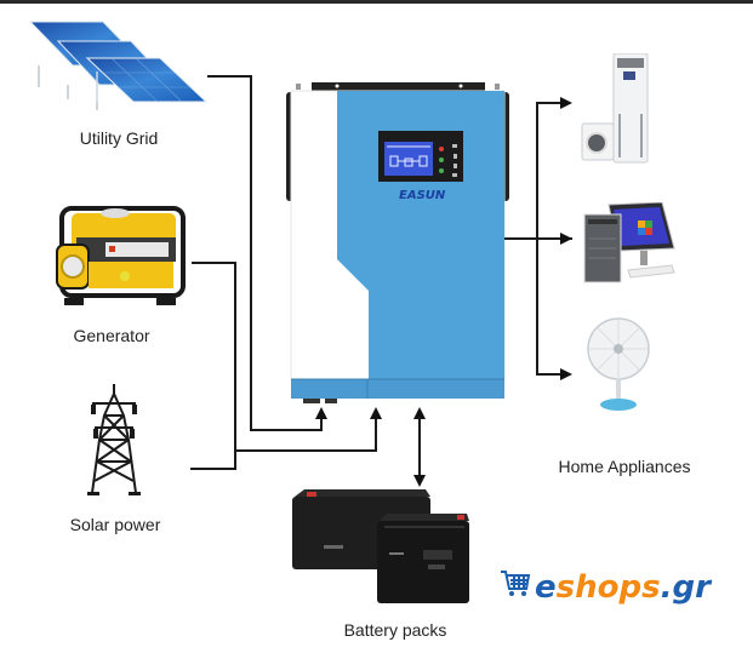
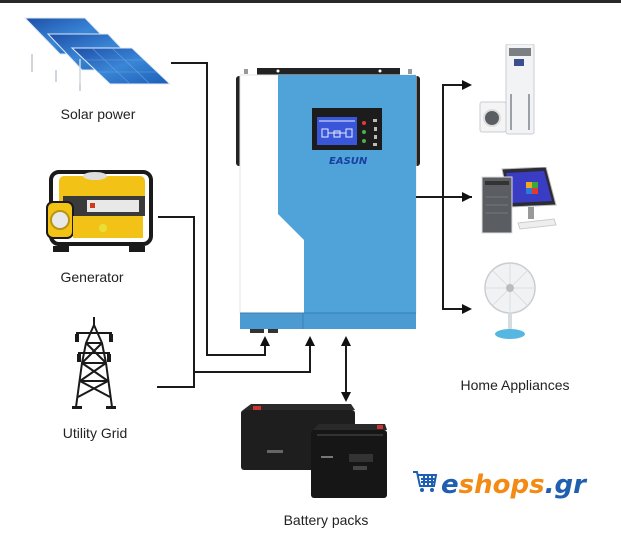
- Utility Grid
+ Solar power
  Generator
- Solar power
+ Utility Grid
  EASUN
  Home Appliances
  Battery packs
  eshops.gr
